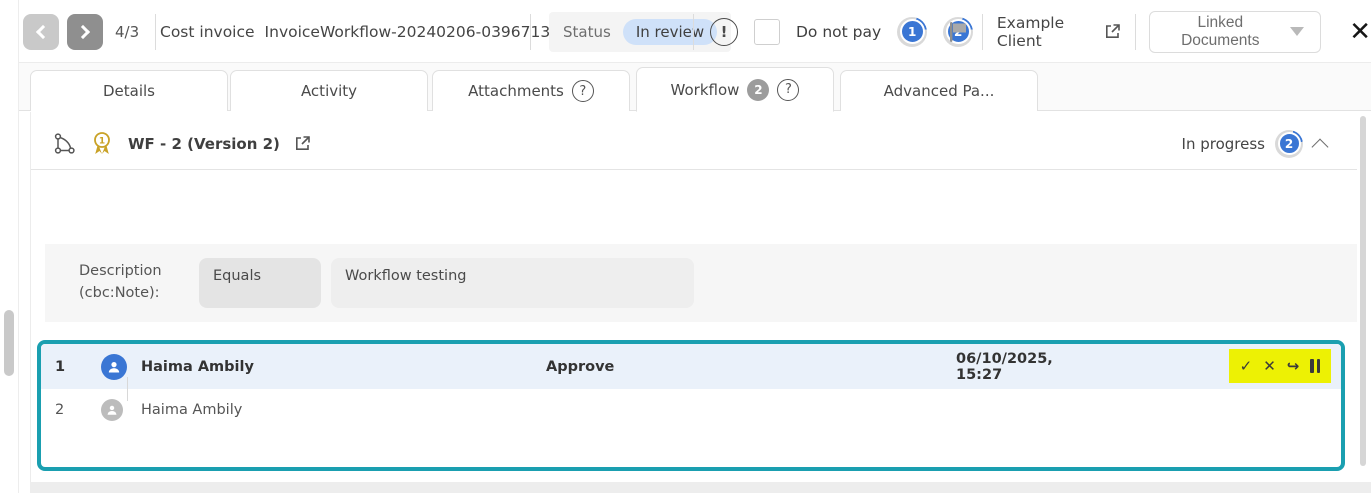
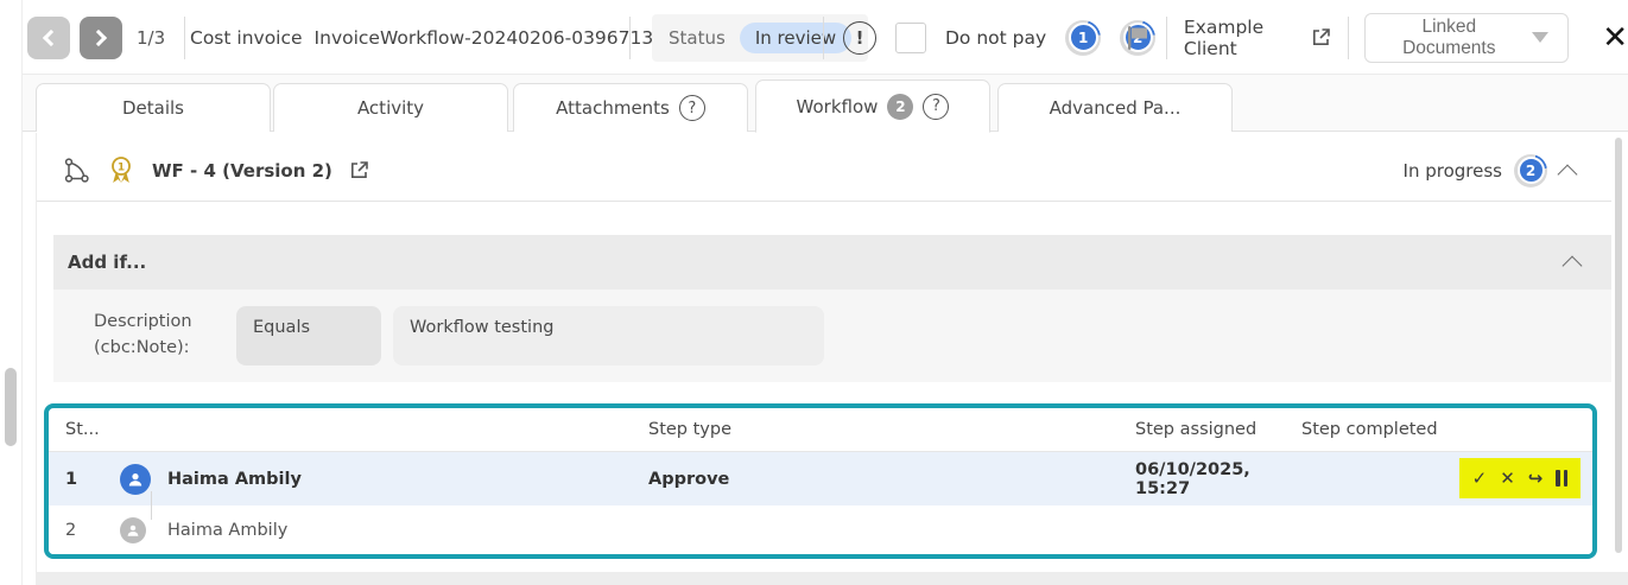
- 4/3
+ 1/3
  Cost invoice
  InvoiceWorkflow-20240206-0396713
  Status
  In review
  !
  Do not pay
  1
  Example Client
  Linked Documents
  ✕
  Details
  Activity
  Attachments
  ?
  Workflow
  2
  ?
  Advanced Pa...
  1
- WF - 2 (Version 2)
+ WF - 4 (Version 2)
  In progress
  2
+ Add if...
  Description
  (cbc:Note):
  Equals
  Workflow testing
+ St...
+ Step type
+ Step assigned
+ Step completed
  1
  Haima Ambily
  Approve
  06/10/2025, 15:27
  ✓
  ✕
  ↪
  2
  Haima Ambily
